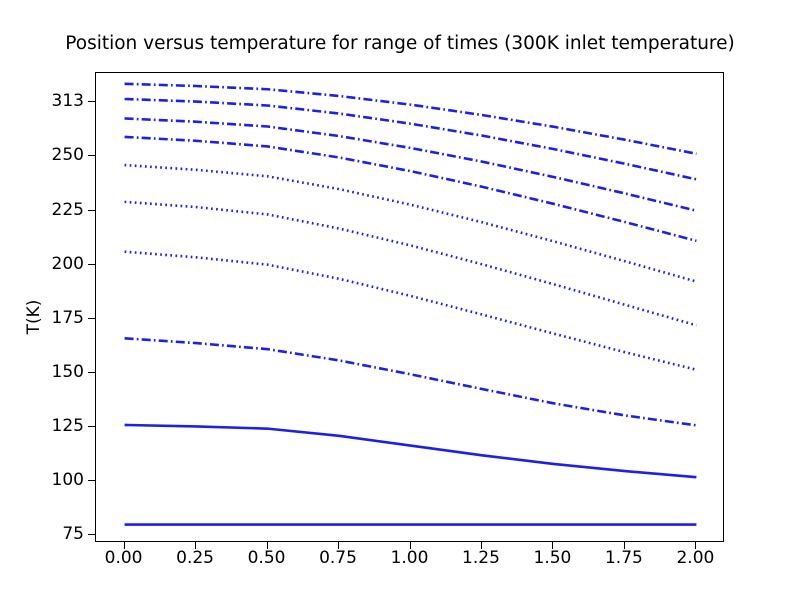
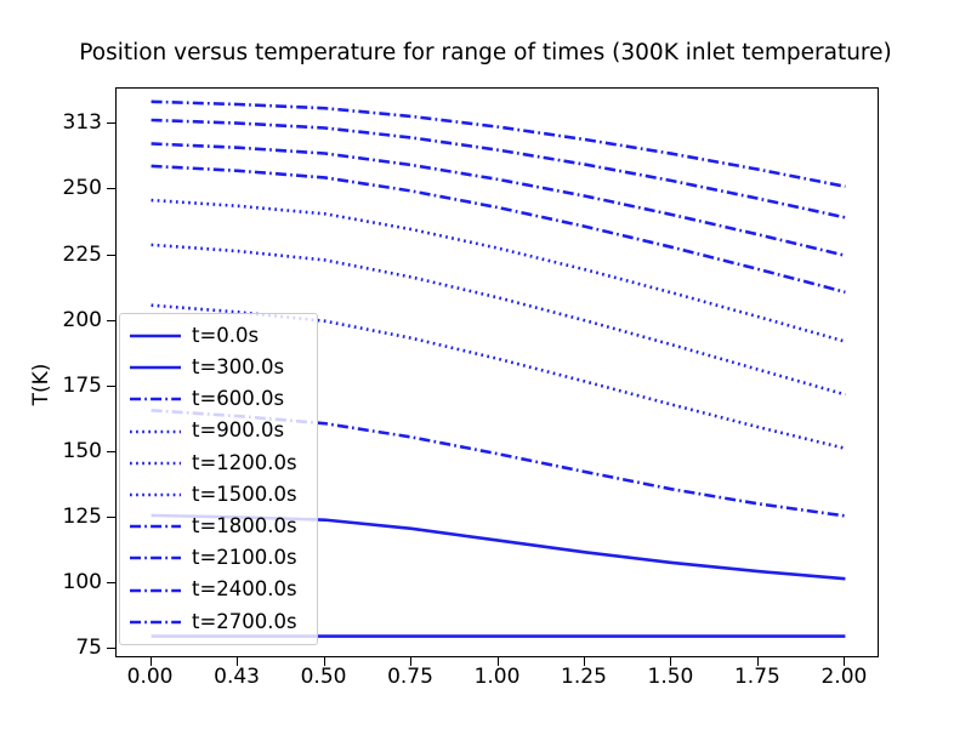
  Position versus temperature for range of times (300K inlet temperature)
  75
  100
  125
  150
  175
  200
  225
  250
  313
  0.00
- 0.25
+ 0.43
  0.50
  0.75
  1.00
  1.25
  1.50
  1.75
  2.00
+ t=0.0s
+ t=300.0s
+ t=600.0s
+ t=900.0s
+ t=1200.0s
+ t=1500.0s
+ t=1800.0s
+ t=2100.0s
+ t=2400.0s
+ t=2700.0s
